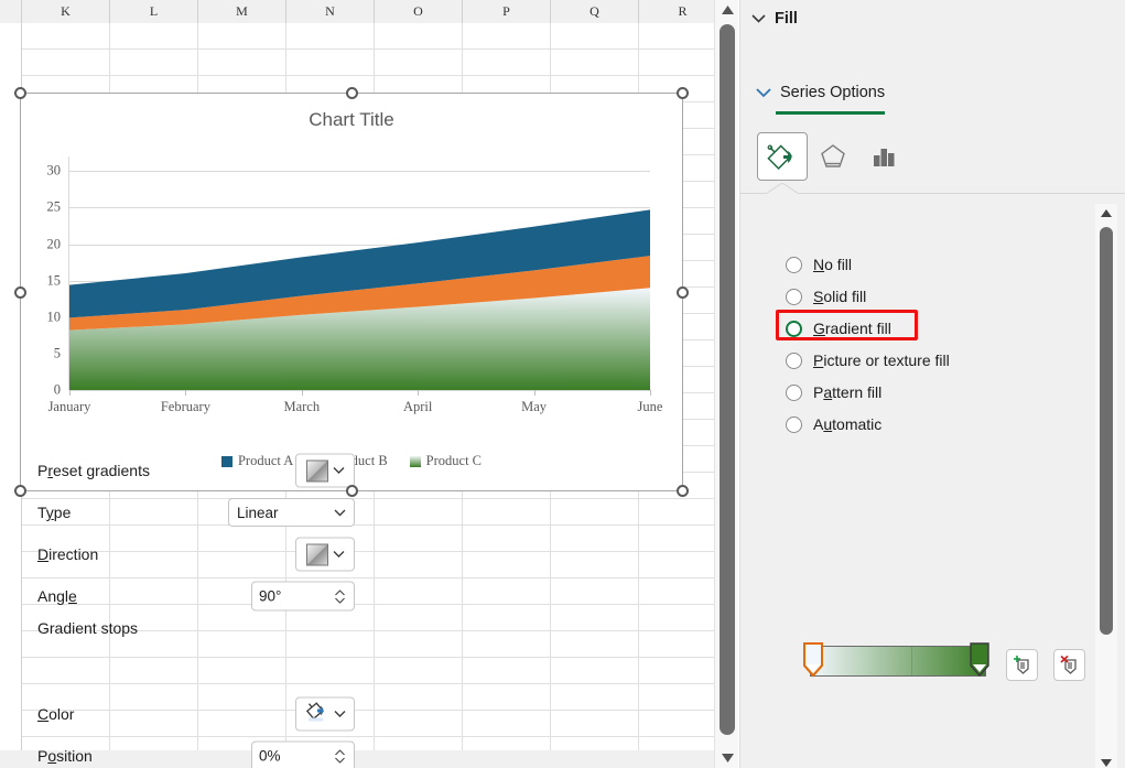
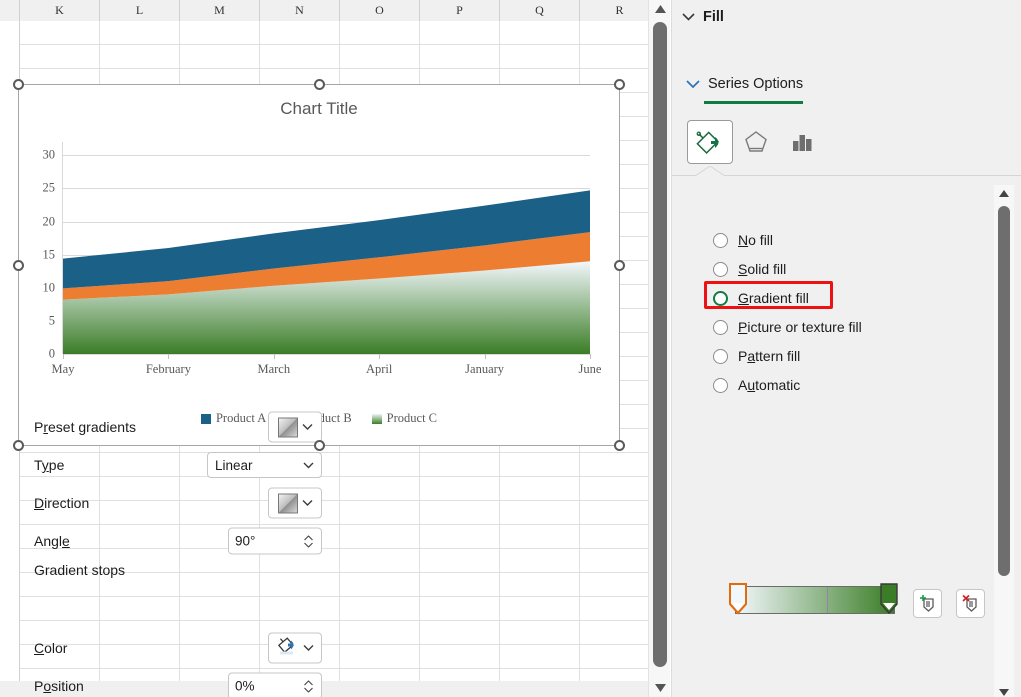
  K
  L
  M
  N
  O
  P
  Q
  R
  Chart Title
  0
  5
  10
  15
  20
  25
  30
- January
+ May
  February
  March
  April
- May
+ January
  June
  Product A
  Product C
  Series Options
  Fill
  No fill
  Solid fill
  Gradient fill
  Picture or texture fill
  Pattern fill
  Automatic
  Preset gradients
  Type
  Linear
  Direction
  Angle
  90°
  Gradient stops
  Color
  Position
  0%
